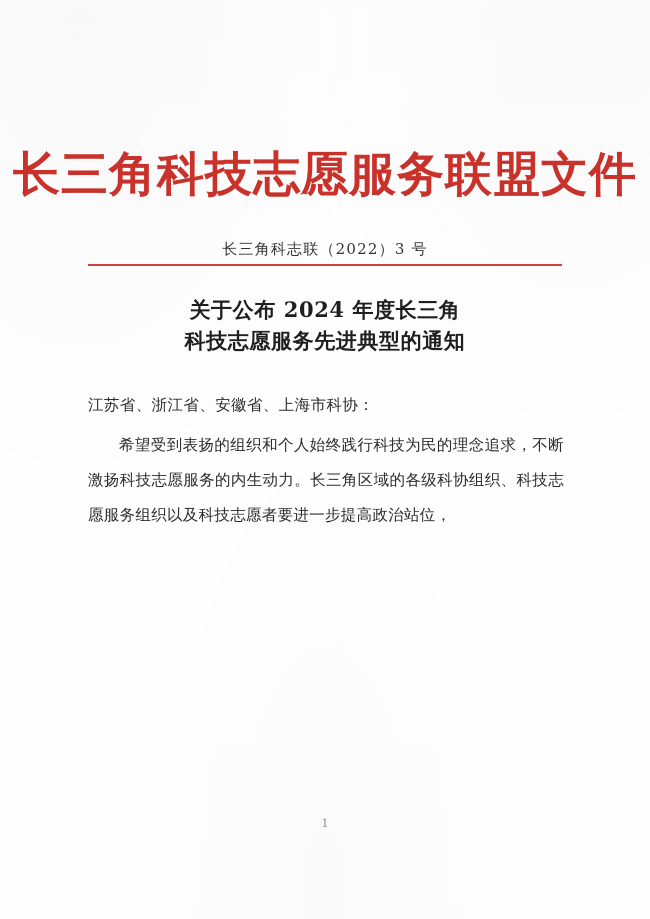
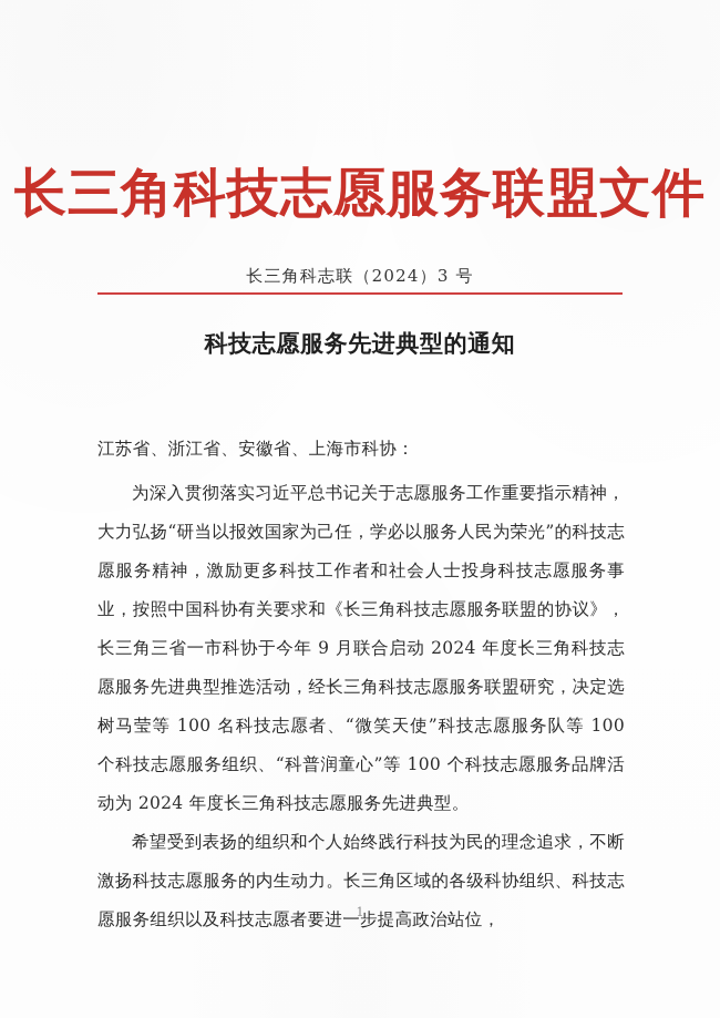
  长三角科技志愿服务联盟文件
- 长三角科志联（2022）3 号
+ 长三角科志联（2024）3 号
- 关于公布 2024 年度长三角
  科技志愿服务先进典型的通知
  江苏省、浙江省、安徽省、上海市科协：
+ 为深入贯彻落实习近平总书记关于志愿服务工作重要指示精神，大力弘扬“研当以报效国家为己任，学必以服务人民为荣光”的科技志愿服务精神，激励更多科技工作者和社会人士投身科技志愿服务事业，按照中国科协有关要求和《长三角科技志愿服务联盟的协议》，长三角三省一市科协于今年 9 月联合启动 2024 年度长三角科技志愿服务先进典型推选活动，经长三角科技志愿服务联盟研究，决定选树马莹等 100 名科技志愿者、“微笑天使”科技志愿服务队等 100 个科技志愿服务组织、“科普润童心”等 100 个科技志愿服务品牌活动为 2024 年度长三角科技志愿服务先进典型。
  希望受到表扬的组织和个人始终践行科技为民的理念追求，不断激扬科技志愿服务的内生动力。长三角区域的各级科协组织、科技志愿服务组织以及科技志愿者要进一步提高政治站位，
  1
